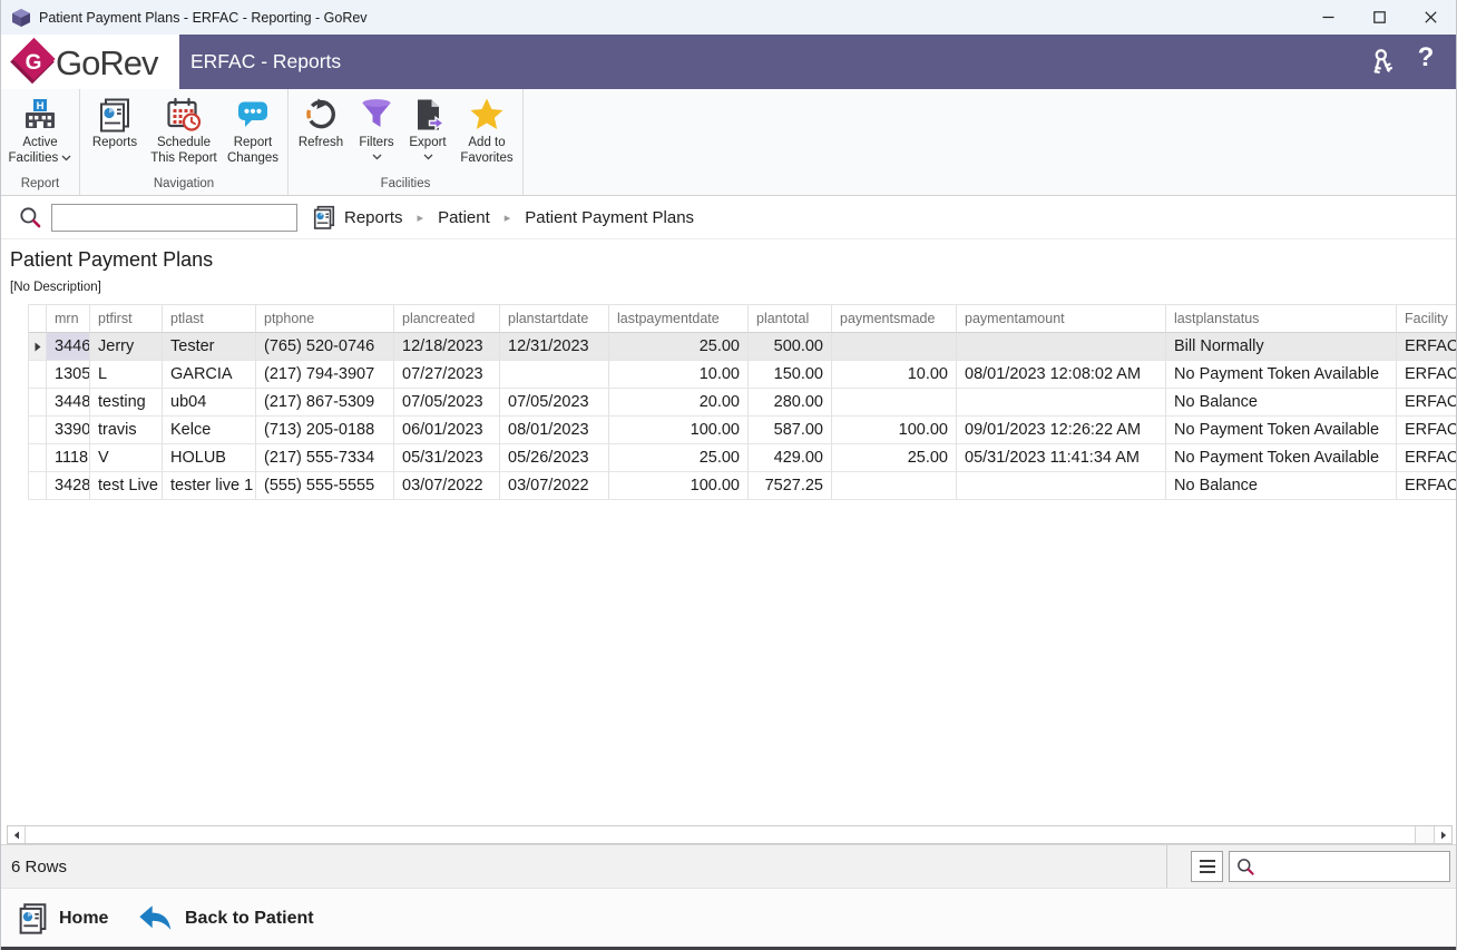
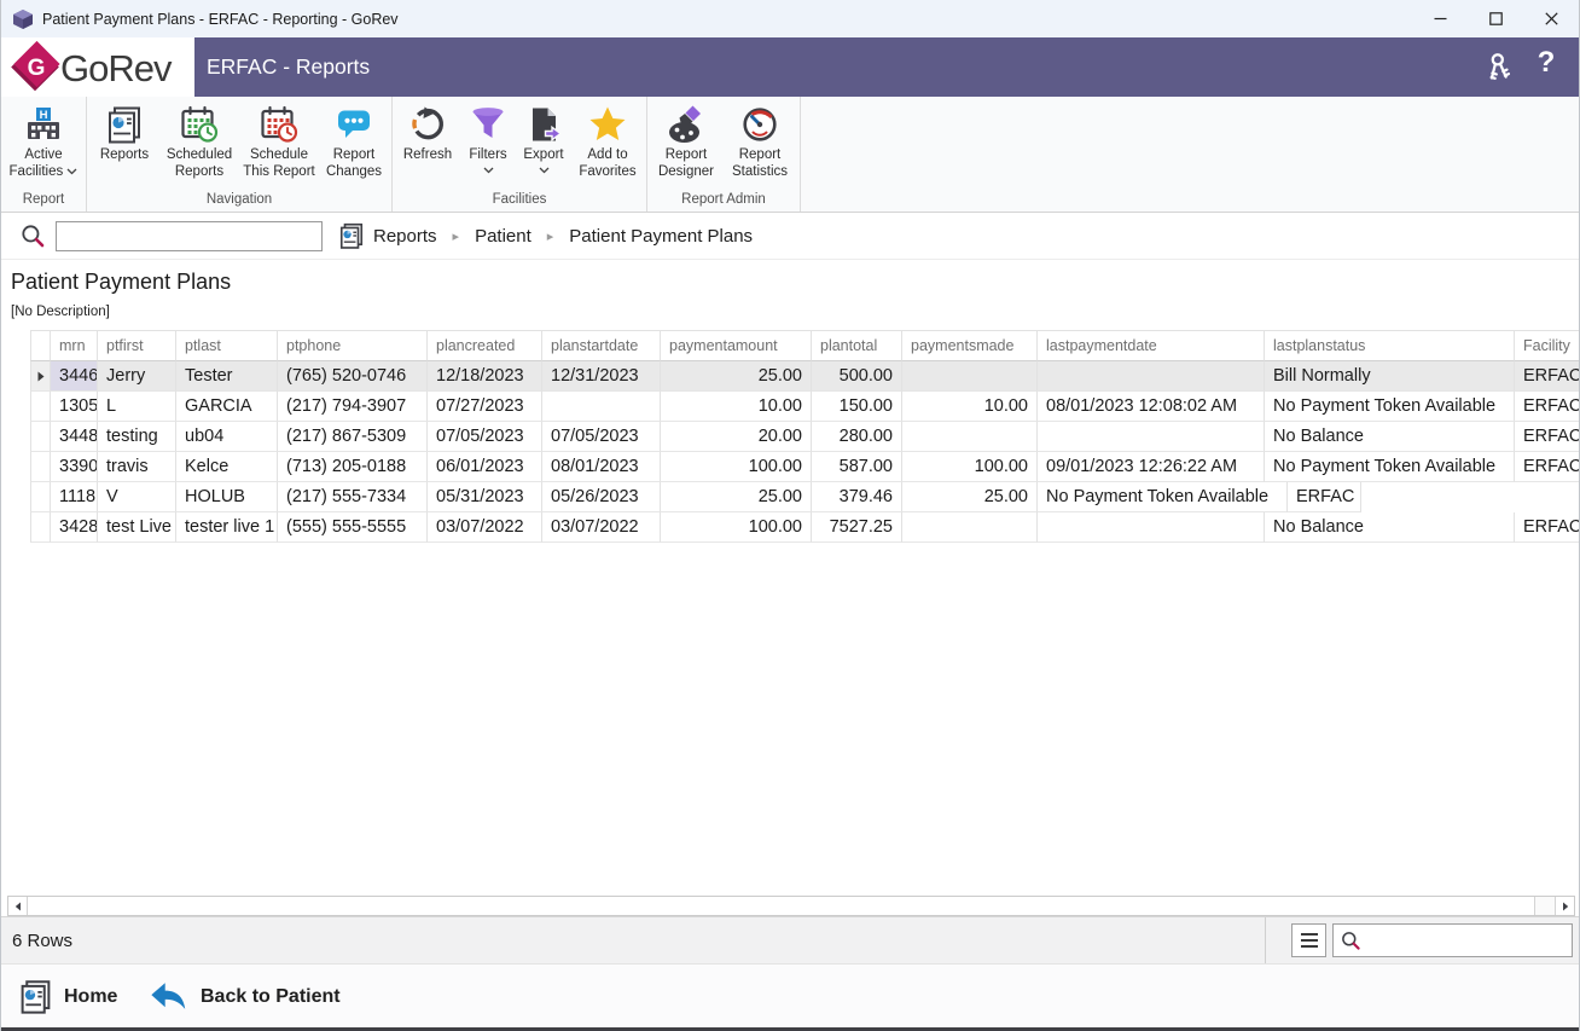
  Patient Payment Plans - ERFAC - Reporting - GoRev
  G
  GoRev
  ERFAC - Reports
  ?
  H
  Active Facilities
  Report
  Reports
+ Scheduled Reports
  Schedule This Report
  Report Changes
  Navigation
  Refresh
  Filters
  Export
  Add to Favorites
  Facilities
+ Report Designer
+ Report Statistics
+ Report Admin
  Reports
  ▸
  Patient
  ▸
  Patient Payment Plans
  Patient Payment Plans
  [No Description]
  mrn
  ptfirst
  ptlast
  ptphone
  plancreated
  planstartdate
- lastpaymentdate
+ paymentamount
  plantotal
  paymentsmade
- paymentamount
+ lastpaymentdate
  lastplanstatus
  Facility
  3446
  Jerry
  Tester
  (765) 520-0746
  12/18/2023
  12/31/2023
  25.00
  500.00
  Bill Normally
  ERFAC
  1305
  L
  GARCIA
  (217) 794-3907
  07/27/2023
  10.00
  150.00
  10.00
  08/01/2023 12:08:02 AM
  No Payment Token Available
  ERFAC
  3448
  testing
  ub04
  (217) 867-5309
  07/05/2023
  07/05/2023
  20.00
  280.00
  No Balance
  ERFAC
  3390
  travis
  Kelce
  (713) 205-0188
  06/01/2023
  08/01/2023
  100.00
  587.00
  100.00
  09/01/2023 12:26:22 AM
  No Payment Token Available
  ERFAC
  1118
  V
  HOLUB
  (217) 555-7334
  05/31/2023
  05/26/2023
  25.00
- 429.00
+ 379.46
  25.00
- 05/31/2023 11:41:34 AM
  No Payment Token Available
  ERFAC
  3428
  test Live
  tester live 1
  (555) 555-5555
  03/07/2022
  03/07/2022
  100.00
  7527.25
  No Balance
  ERFAC
  6 Rows
  Home
  Back to Patient
